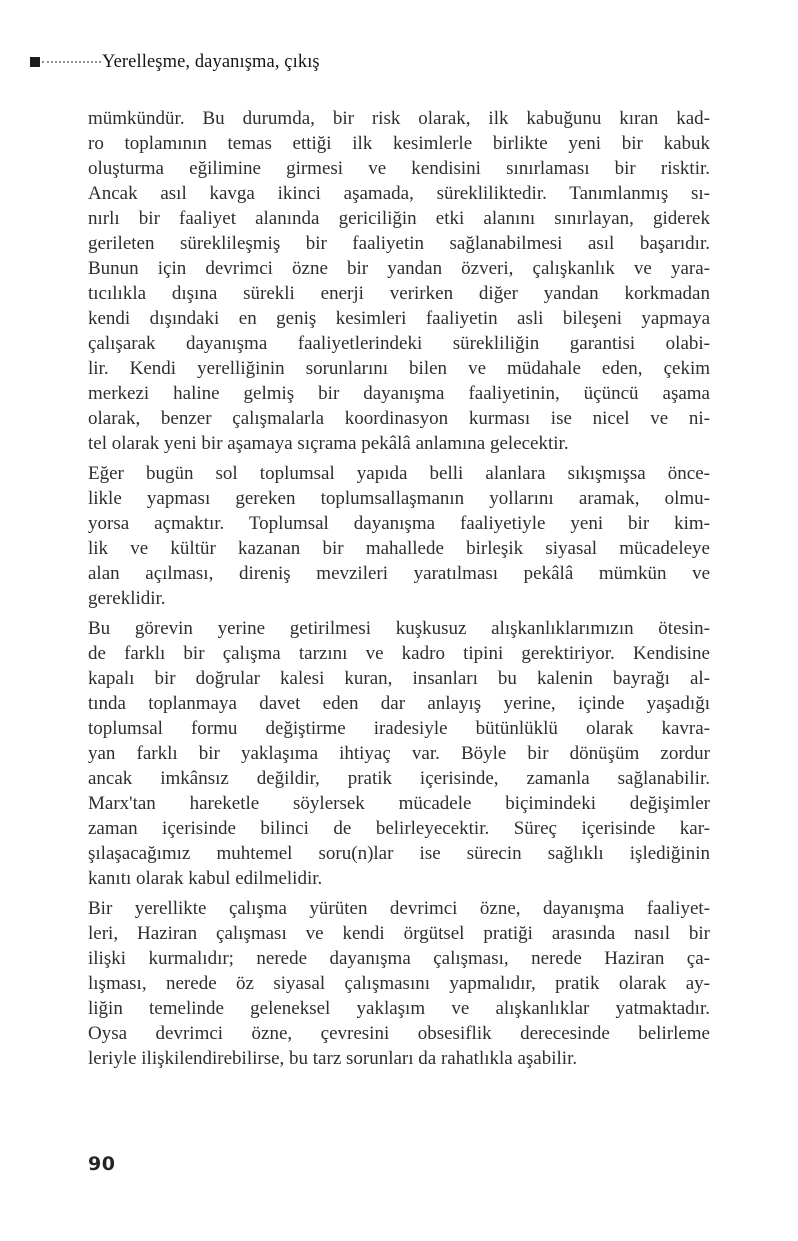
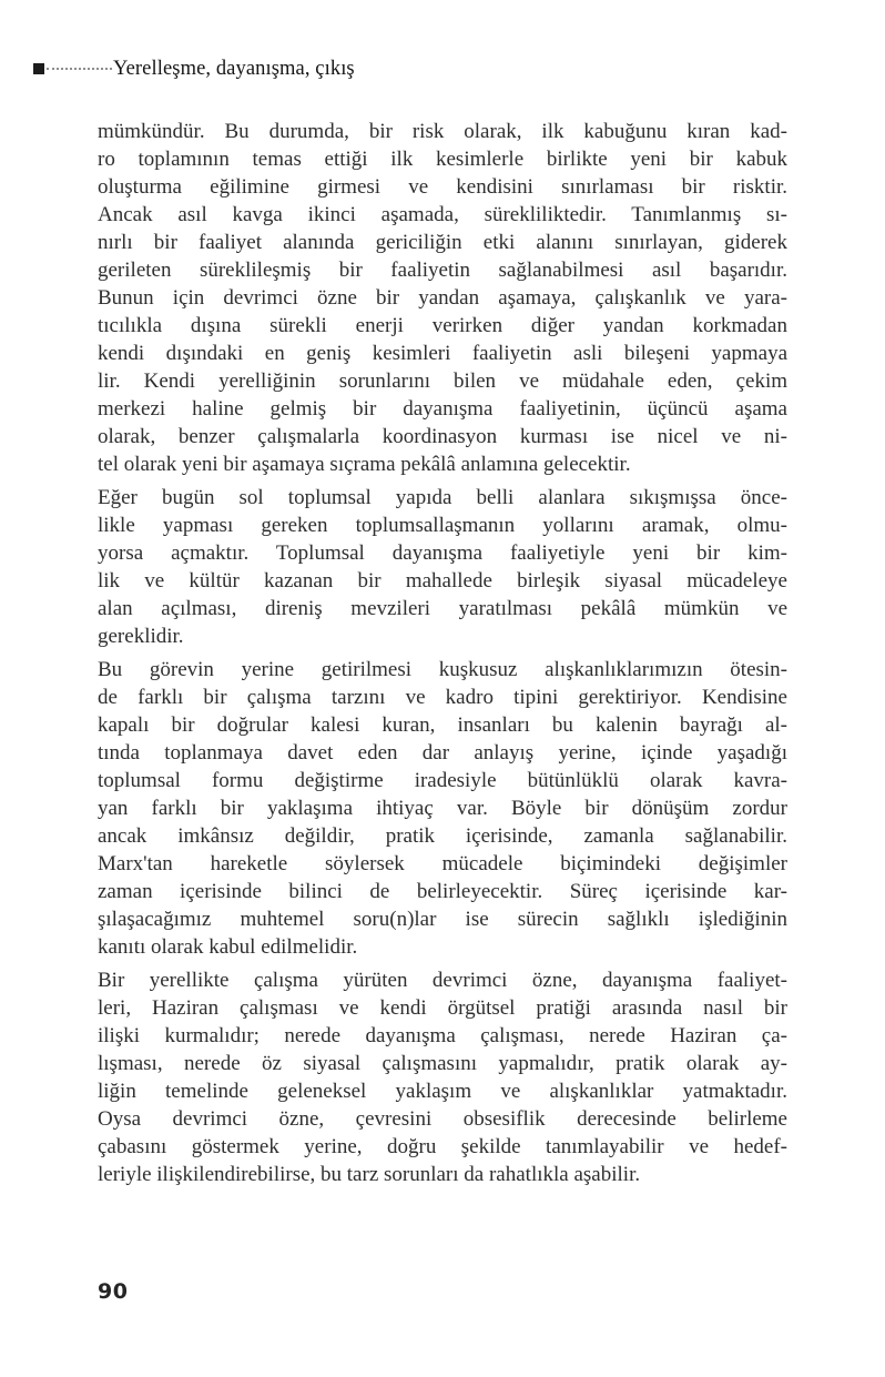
  Yerelleşme, dayanışma, çıkış
  mümkündür. Bu durumda, bir risk olarak, ilk kabuğunu kıran kad-
  ro toplamının temas ettiği ilk kesimlerle birlikte yeni bir kabuk
  oluşturma eğilimine girmesi ve kendisini sınırlaması bir risktir.
  Ancak asıl kavga ikinci aşamada, sürekliliktedir. Tanımlanmış sı-
  nırlı bir faaliyet alanında gericiliğin etki alanını sınırlayan, giderek
  gerileten süreklileşmiş bir faaliyetin sağlanabilmesi asıl başarıdır.
- Bunun için devrimci özne bir yandan özveri, çalışkanlık ve yara-
+ Bunun için devrimci özne bir yandan aşamaya, çalışkanlık ve yara-
  tıcılıkla dışına sürekli enerji verirken diğer yandan korkmadan
  kendi dışındaki en geniş kesimleri faaliyetin asli bileşeni yapmaya
- çalışarak dayanışma faaliyetlerindeki sürekliliğin garantisi olabi-
  lir. Kendi yerelliğinin sorunlarını bilen ve müdahale eden, çekim
  merkezi haline gelmiş bir dayanışma faaliyetinin, üçüncü aşama
  olarak, benzer çalışmalarla koordinasyon kurması ise nicel ve ni-
  tel olarak yeni bir aşamaya sıçrama pekâlâ anlamına gelecektir.
  Eğer bugün sol toplumsal yapıda belli alanlara sıkışmışsa önce-
  likle yapması gereken toplumsallaşmanın yollarını aramak, olmu-
  yorsa açmaktır. Toplumsal dayanışma faaliyetiyle yeni bir kim-
  lik ve kültür kazanan bir mahallede birleşik siyasal mücadeleye
  alan açılması, direniş mevzileri yaratılması pekâlâ mümkün ve
  gereklidir.
  Bu görevin yerine getirilmesi kuşkusuz alışkanlıklarımızın ötesin-
  de farklı bir çalışma tarzını ve kadro tipini gerektiriyor. Kendisine
  kapalı bir doğrular kalesi kuran, insanları bu kalenin bayrağı al-
  tında toplanmaya davet eden dar anlayış yerine, içinde yaşadığı
  toplumsal formu değiştirme iradesiyle bütünlüklü olarak kavra-
  yan farklı bir yaklaşıma ihtiyaç var. Böyle bir dönüşüm zordur
  ancak imkânsız değildir, pratik içerisinde, zamanla sağlanabilir.
  Marx'tan hareketle söylersek mücadele biçimindeki değişimler
  zaman içerisinde bilinci de belirleyecektir. Süreç içerisinde kar-
  şılaşacağımız muhtemel soru(n)lar ise sürecin sağlıklı işlediğinin
  kanıtı olarak kabul edilmelidir.
  Bir yerellikte çalışma yürüten devrimci özne, dayanışma faaliyet-
  leri, Haziran çalışması ve kendi örgütsel pratiği arasında nasıl bir
  ilişki kurmalıdır; nerede dayanışma çalışması, nerede Haziran ça-
  lışması, nerede öz siyasal çalışmasını yapmalıdır, pratik olarak ay-
  liğin temelinde geleneksel yaklaşım ve alışkanlıklar yatmaktadır.
  Oysa devrimci özne, çevresini obsesiflik derecesinde belirleme
+ çabasını göstermek yerine, doğru şekilde tanımlayabilir ve hedef-
  leriyle ilişkilendirebilirse, bu tarz sorunları da rahatlıkla aşabilir.
  90
